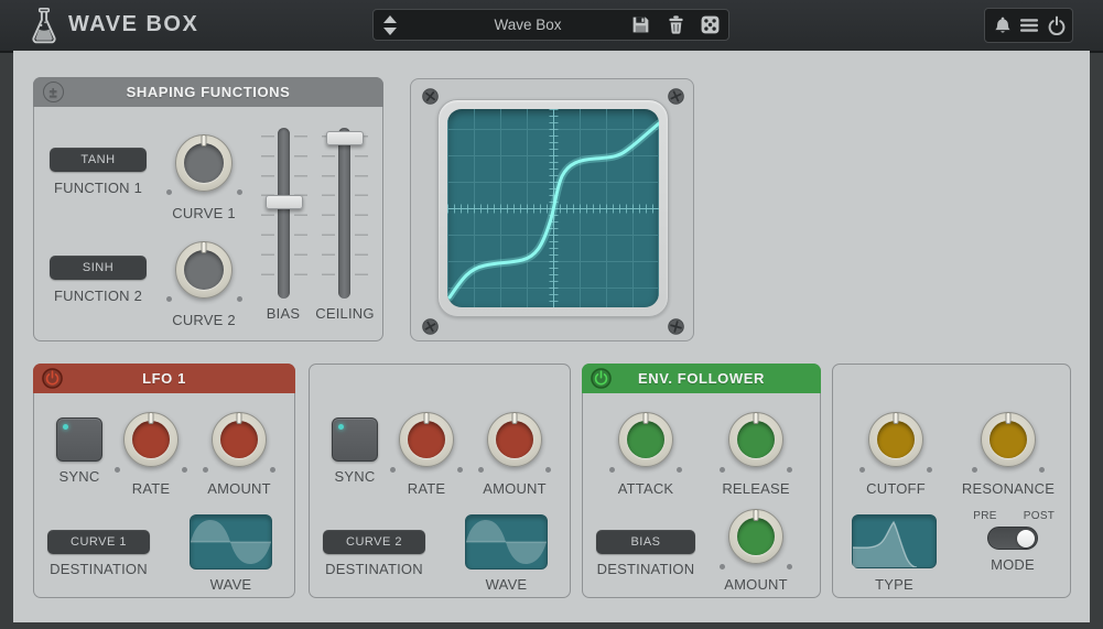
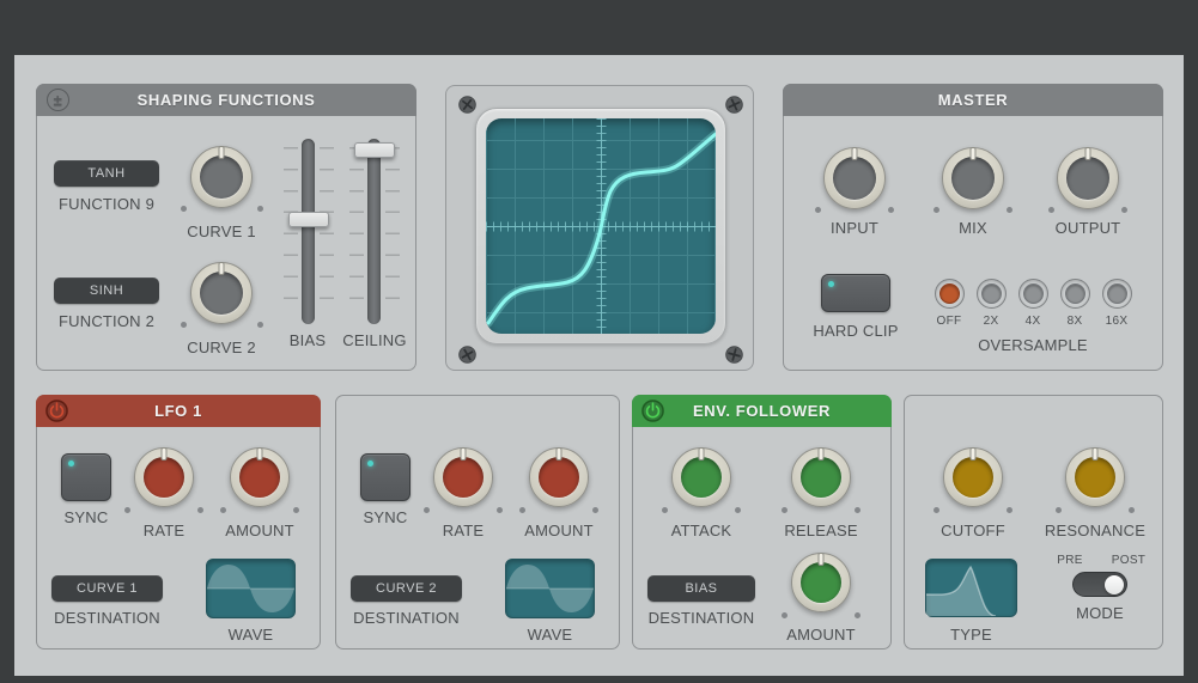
- WAVE BOX
- Wave Box
  ±
  SHAPING FUNCTIONS
  TANH
- FUNCTION 1
+ FUNCTION 9
  CURVE 1
  SINH
  FUNCTION 2
  CURVE 2
  BIAS
  CEILING
+ MASTER
+ INPUT
+ MIX
+ OUTPUT
+ HARD CLIP
+ OFF
+ 2X
+ 4X
+ 8X
+ 16X
+ OVERSAMPLE
  LFO 1
  SYNC
  RATE
  AMOUNT
  CURVE 1
  DESTINATION
  WAVE
  SYNC
  RATE
  AMOUNT
  CURVE 2
  DESTINATION
  WAVE
  ENV. FOLLOWER
  ATTACK
  RELEASE
  BIAS
  DESTINATION
  AMOUNT
  CUTOFF
  RESONANCE
  TYPE
  PRE
  POST
  MODE
